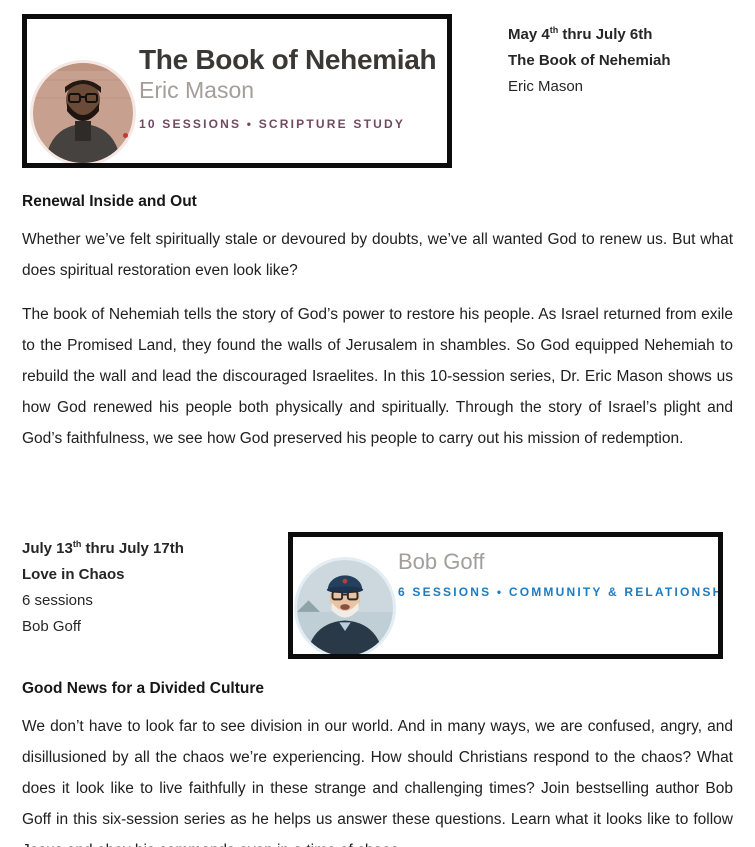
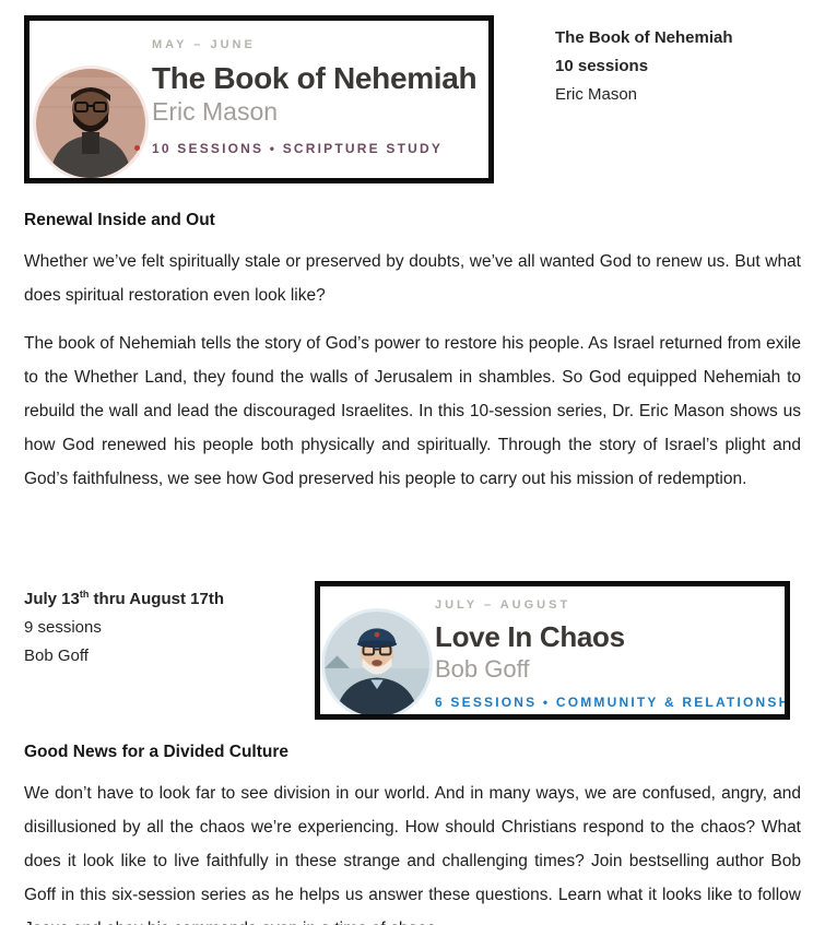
+ MAY – JUNE
  The Book of Nehemiah
  Eric Mason
  10 SESSIONS • SCRIPTURE STUDY
- May 4th thru July 6th
  The Book of Nehemiah
+ 10 sessions
  Eric Mason
  Renewal Inside and Out
- Whether we’ve felt spiritually stale or devoured by doubts, we’ve all wanted God to renew us. But what does spiritual restoration even look like?
+ Whether we’ve felt spiritually stale or preserved by doubts, we’ve all wanted God to renew us. But what does spiritual restoration even look like?
- The book of Nehemiah tells the story of God’s power to restore his people. As Israel returned from exile to the Promised Land, they found the walls of Jerusalem in shambles. So God equipped Nehemiah to rebuild the wall and lead the discouraged Israelites. In this 10-session series, Dr. Eric Mason shows us how God renewed his people both physically and spiritually. Through the story of Israel’s plight and God’s faithfulness, we see how God preserved his people to carry out his mission of redemption.
+ The book of Nehemiah tells the story of God’s power to restore his people. As Israel returned from exile to the Whether Land, they found the walls of Jerusalem in shambles. So God equipped Nehemiah to rebuild the wall and lead the discouraged Israelites. In this 10-session series, Dr. Eric Mason shows us how God renewed his people both physically and spiritually. Through the story of Israel’s plight and God’s faithfulness, we see how God preserved his people to carry out his mission of redemption.
- July 13th thru July 17th
+ July 13th thru August 17th
- Love in Chaos
- 6 sessions
+ 9 sessions
  Bob Goff
+ JULY – AUGUST
+ Love In Chaos
  Bob Goff
  6 SESSIONS • COMMUNITY & RELATIONS
  Good News for a Divided Culture
  We don’t have to look far to see division in our world. And in many ways, we are confused, angry, and disillusioned by all the chaos we’re experiencing. How should Christians respond to the chaos? What does it look like to live faithfully in these strange and challenging times? Join bestselling author Bob Goff in this six-session series as he helps us answer these questions. Learn what it looks like to follow
